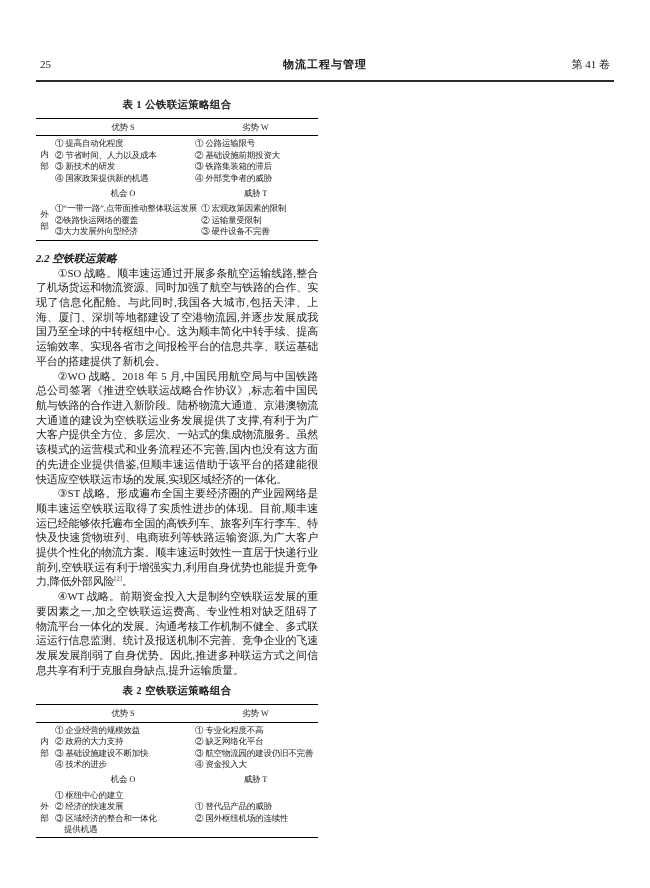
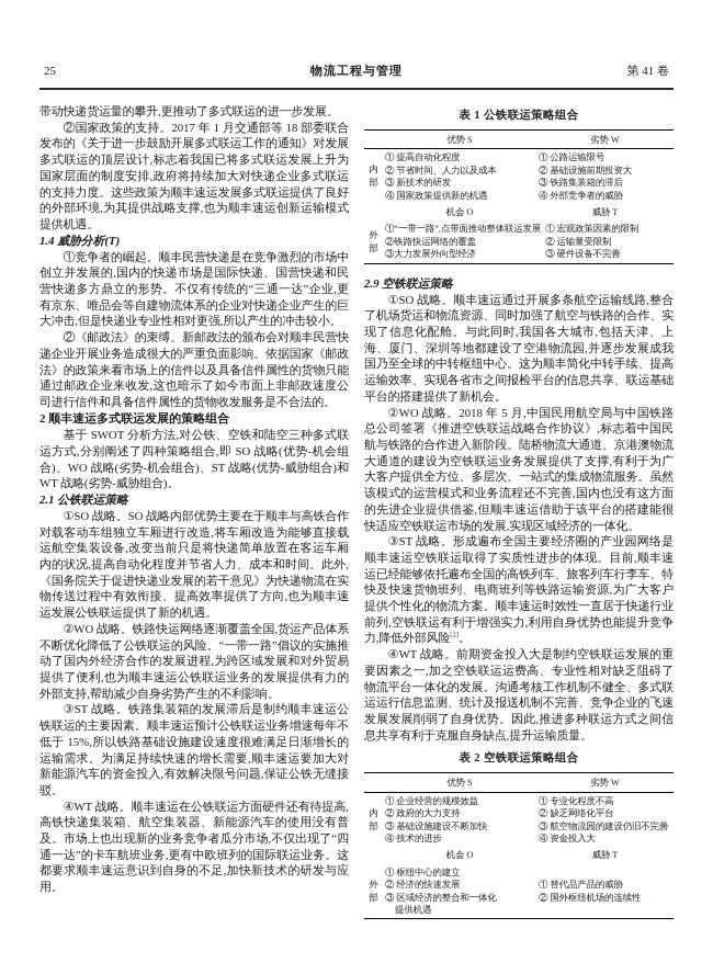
  25
  物流工程与管理
  第 41 卷
+ 带动快递货运量的攀升,更推动了多式联运的进一步发展。
+ ②国家政策的支持。2017 年 1 月交通部等 18 部委联合发布的《关于进一步鼓励开展多式联运工作的通知》对发展多式联运的顶层设计,标志着我国已将多式联运发展上升为国家层面的制度安排,政府将持续加大对快递企业多式联运的支持力度。这些政策为顺丰速运发展多式联运提供了良好的外部环境,为其提供战略支撑,也为顺丰速运创新运输模式提供机遇。
+ 1.4 威胁分析(T)
+ ①竞争者的崛起。顺丰民营快递是在竞争激烈的市场中创立并发展的,国内的快递市场是国际快递、国营快递和民营快递多方鼎立的形势。不仅有传统的“三通一达”企业,更有京东、唯品会等自建物流体系的企业对快递企业产生的巨大冲击,但是快递业专业性相对更强,所以产生的冲击较小。
+ ②《邮政法》的束缚。新邮政法的颁布会对顺丰民营快递企业开展业务造成很大的严重负面影响。依据国家《邮政法》的政策来看市场上的信件以及具备信件属性的货物只能通过邮政企业来收发,这也暗示了如今市面上非邮政速度公司进行信件和具备信件属性的货物收发服务是不合法的。
+ 2 顺丰速运多式联运发展的策略组合
+ 基于 SWOT 分析方法,对公铁、空铁和陆空三种多式联运方式,分别阐述了四种策略组合,即 SO 战略(优势-机会组合)、WO 战略(劣势-机会组合)、ST 战略(优势-威胁组合)和 WT 战略(劣势-威胁组合)。
+ 2.1 公铁联运策略
+ ①SO 战略。SO 战略内部优势主要在于顺丰与高铁合作对载客动车组独立车厢进行改造,将车厢改造为能够直接载运航空集装设备,改变当前只是将快递简单放置在客运车厢内的状况,提高自动化程度并节省人力、成本和时间。此外,《国务院关于促进快递业发展的若干意见》为快递物流在实物传送过程中有效衔接、提高效率提供了方向,也为顺丰速运发展公铁联运提供了新的机遇。
+ ②WO 战略。铁路快运网络逐渐覆盖全国,货运产品体系不断优化降低了公铁联运的风险。“一带一路”倡议的实施推动了国内外经济合作的发展进程,为跨区域发展和对外贸易提供了便利,也为顺丰速运公铁联运业务的发展提供有力的外部支持,帮助减少自身劣势产生的不利影响。
+ ③ST 战略。铁路集装箱的发展滞后是制约顺丰速运公铁联运的主要因素。顺丰速运预计公铁联运业务增速每年不低于 15%,所以铁路基础设施建设速度很难满足日渐增长的运输需求。为满足持续快速的增长需要,顺丰速运要加大对新能源汽车的资金投入,有效解决限号问题,保证公铁无缝接驳。
+ ④WT 战略。顺丰速运在公铁联运方面硬件还有待提高,高铁快递集装箱、航空集装器、新能源汽车的使用没有普及。市场上也出现新的业务竞争者瓜分市场,不仅出现了“四通一达”的卡车航班业务,更有中欧班列的国际联运业务。这都要求顺丰速运意识到自身的不足,加快新技术的研发与应用。
  表 1 公铁联运策略组合
  优势 S
  劣势 W
  内部
  ① 提高自动化程度
  ② 节省时间、人力以及成本
  ③ 新技术的研发
  ④ 国家政策提供新的机遇
  ① 公路运输限号
  ② 基础设施前期投资大
  ③ 铁路集装箱的滞后
  ④ 外部竞争者的威胁
  机会 O
  威胁 T
  外部
  ①“一带一路”,点带面推动整体联运发展
  ②铁路快运网络的覆盖
  ③大力发展外向型经济
  ① 宏观政策因素的限制
  ② 运输量受限制
  ③ 硬件设备不完善
- 2.2 空铁联运策略
+ 2.9 空铁联运策略
  ①SO 战略。顺丰速运通过开展多条航空运输线路,整合了机场货运和物流资源、同时加强了航空与铁路的合作、实现了信息化配舱。与此同时,我国各大城市,包括天津、上海、厦门、深圳等地都建设了空港物流园,并逐步发展成我国乃至全球的中转枢纽中心。这为顺丰简化中转手续、提高运输效率、实现各省市之间报检平台的信息共享、联运基础平台的搭建提供了新机会。
  ②WO 战略。2018 年 5 月,中国民用航空局与中国铁路总公司签署《推进空铁联运战略合作协议》,标志着中国民航与铁路的合作进入新阶段。陆桥物流大通道、京港澳物流大通道的建设为空铁联运业务发展提供了支撑,有利于为广大客户提供全方位、多层次、一站式的集成物流服务。虽然该模式的运营模式和业务流程还不完善,国内也没有这方面的先进企业提供借鉴,但顺丰速运借助于该平台的搭建能很快适应空铁联运市场的发展,实现区域经济的一体化。
  ③ST 战略。形成遍布全国主要经济圈的产业园网络是顺丰速运空铁联运取得了实质性进步的体现。目前,顺丰速运已经能够依托遍布全国的高铁列车、旅客列车行李车、特快及快速货物班列、电商班列等铁路运输资源,为广大客户提供个性化的物流方案。顺丰速运时效性一直居于快递行业前列,空铁联运有利于增强实力,利用自身优势也能提升竞争力,降低外部风险 。
  ④WT 战略。前期资金投入大是制约空铁联运发展的重要因素之一,加之空铁联运运费高、专业性相对缺乏阻碍了物流平台一体化的发展。沟通考核工作机制不健全、多式联运运行信息监测、统计及报送机制不完善、竞争企业的飞速发展发展削弱了自身优势。因此,推进多种联运方式之间信息共享有利于克服自身缺点,提升运输质量。
  表 2 空铁联运策略组合
  优势 S
  劣势 W
  内部
  ① 企业经营的规模效益
  ② 政府的大力支持
  ③ 基础设施建设不断加快
  ④ 技术的进步
  ① 专业化程度不高
  ② 缺乏网络化平台
  ③ 航空物流园的建设仍旧不完善
  ④ 资金投入大
  机会 O
  威胁 T
  外部
  ① 枢纽中心的建立
  ② 经济的快速发展
  ③ 区域经济的整合和一体化
  提供机遇
  ① 替代品产品的威胁
  ② 国外枢纽机场的连续性
